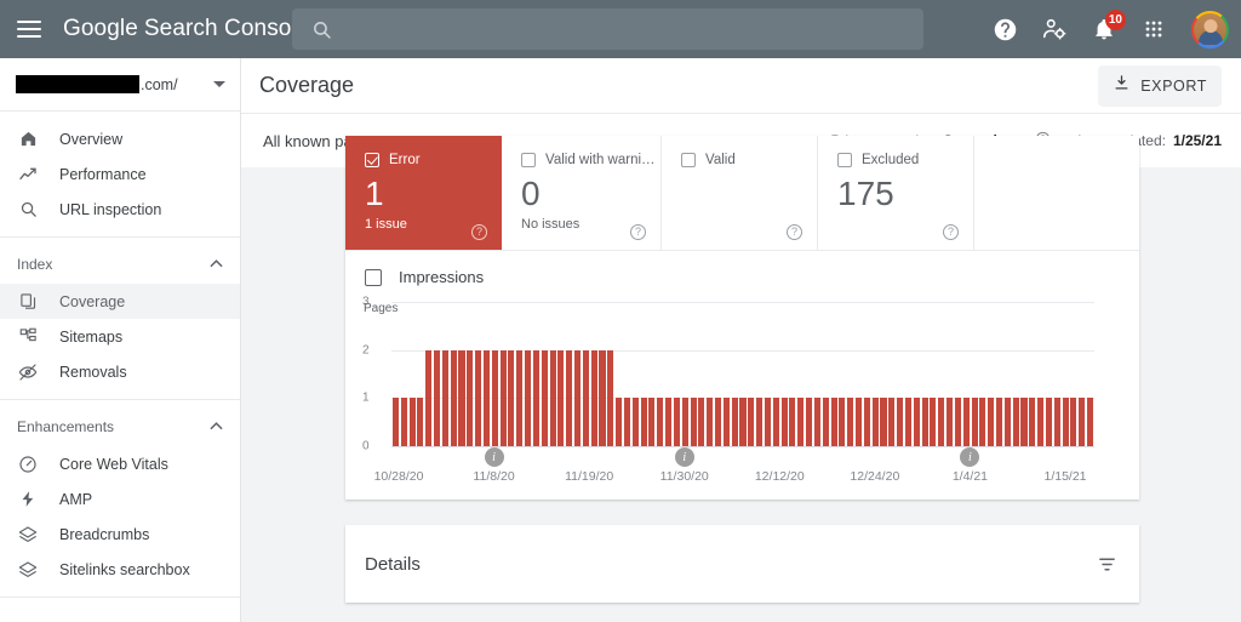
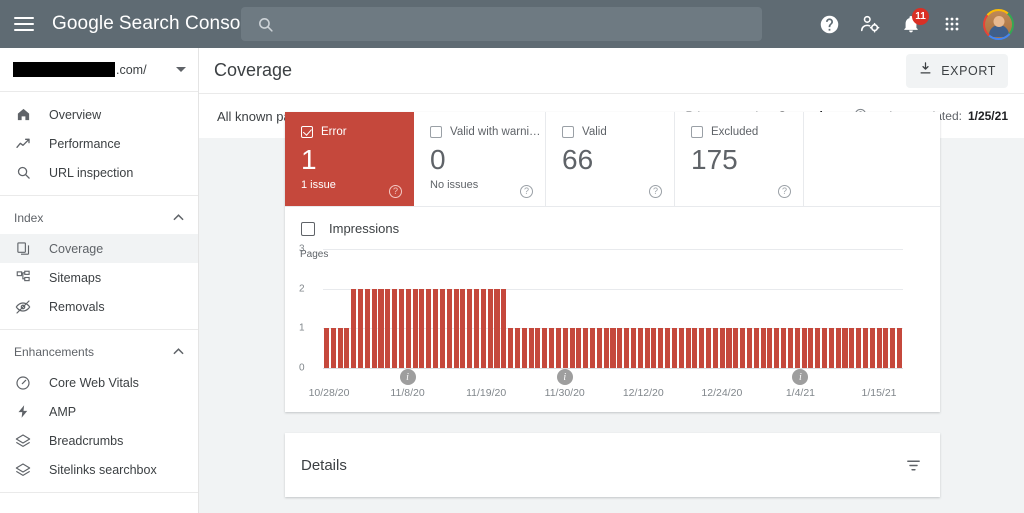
  Google
  Search Conso
- 10
+ 11
  .com/
  Overview
  Performance
  URL inspection
  Index
  Coverage
  Sitemaps
  Removals
  Enhancements
  Core Web Vitals
  AMP
  Breadcrumbs
  Sitelinks searchbox
  Coverage
  EXPORT
  1/25/21
  Error
  1
  1 issue
  ?
  Valid with warnin...
  0
  No issues
  ?
  Valid
+ 66
  ?
  Excluded
  175
  ?
  Impressions
  Pages
  0
  1
  2
  3
  i
  i
  i
  10/28/20
  11/8/20
  11/19/20
  11/30/20
  12/12/20
  12/24/20
  1/4/21
  1/15/21
  Details
